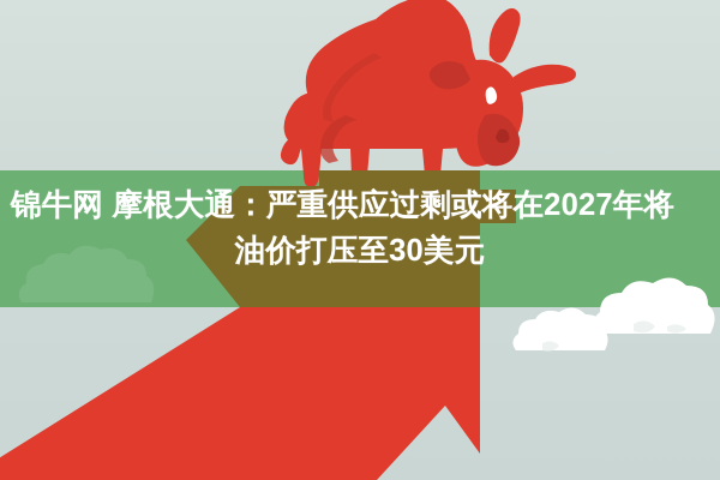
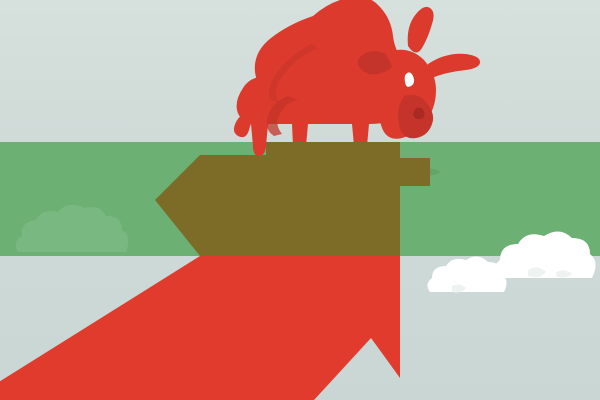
- 锦牛网 摩根大通：严重供应过剩或将在2027年将
- 油价打压至30美元
